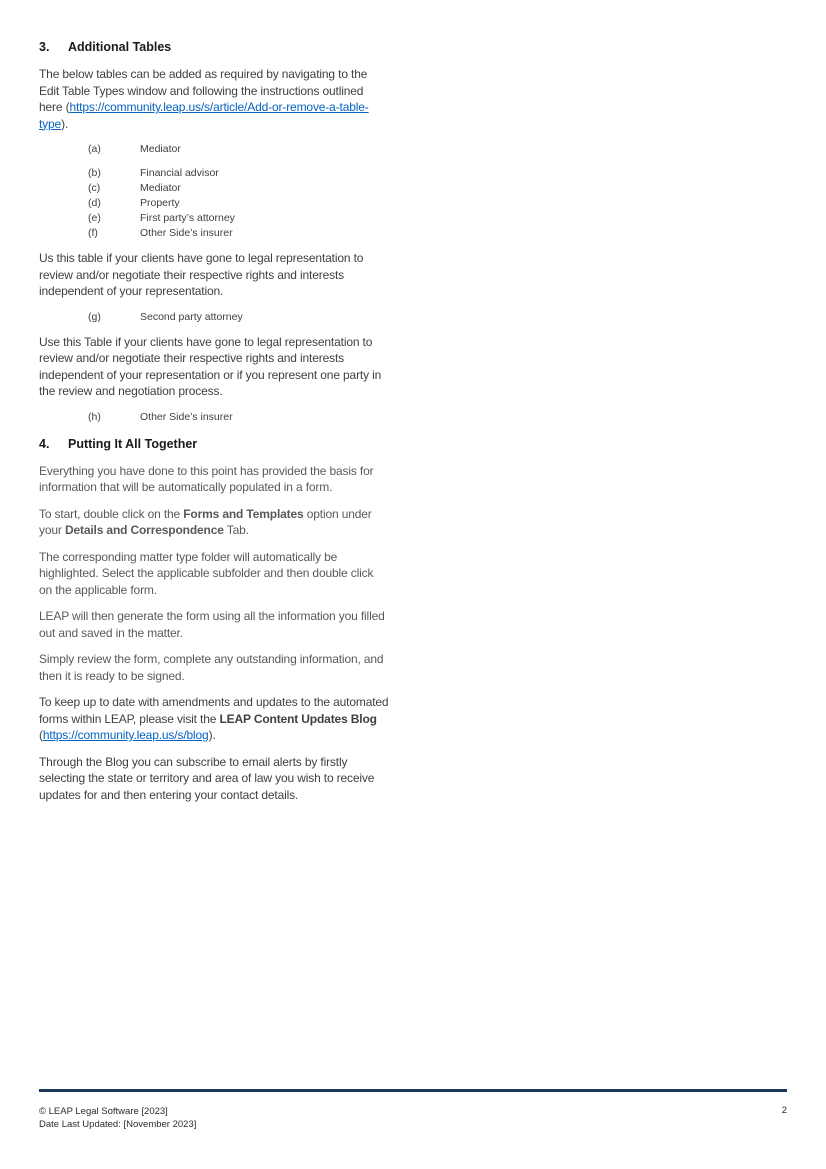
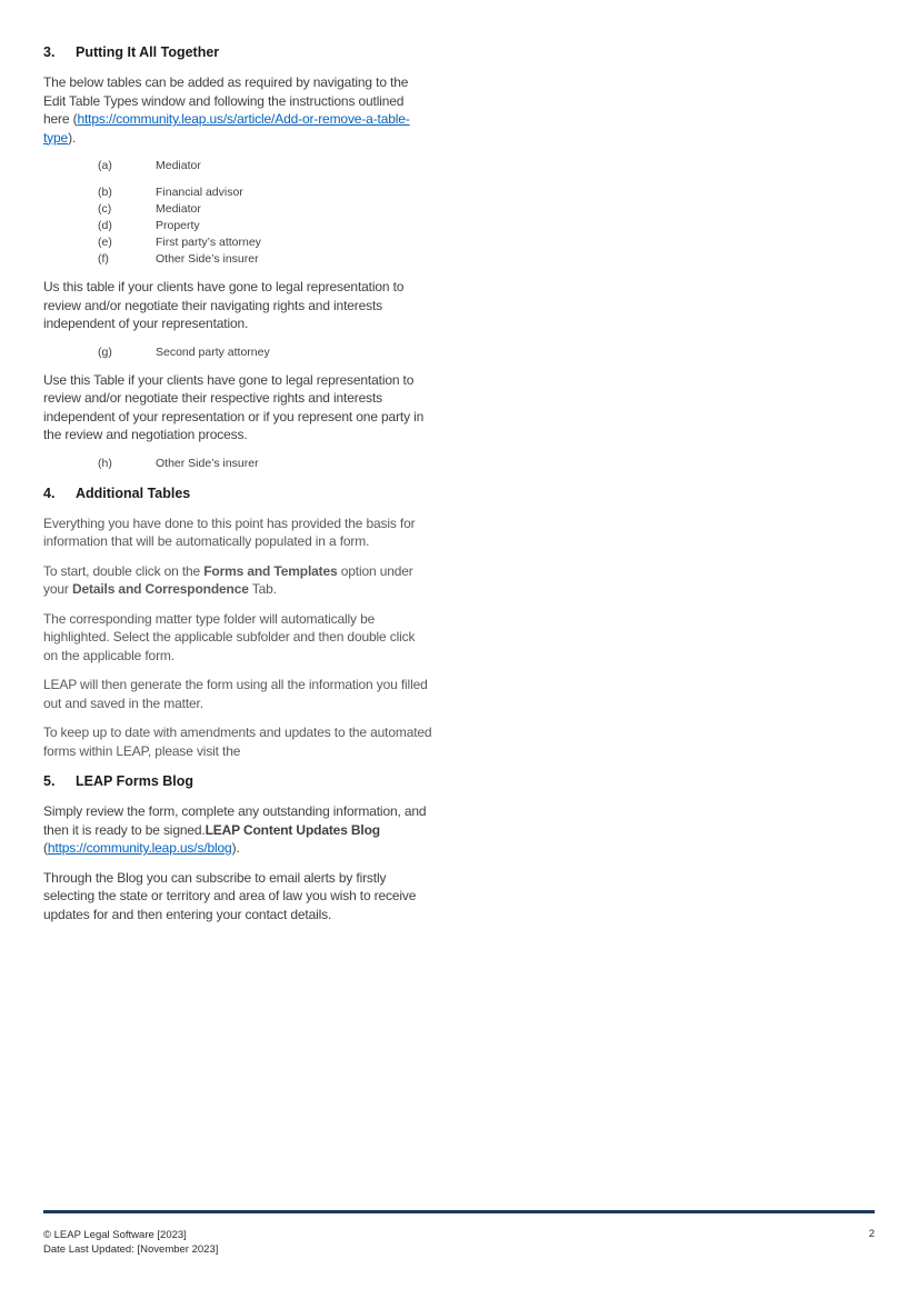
- 3. Additional Tables
+ 3. Putting It All Together
  The below tables can be added as required by navigating to the Edit Table Types window and following the instructions outlined here (https://community.leap.us/s/article/Add-or-remove-a-table-type).
  (a)
  Mediator
  (b)
  Financial advisor
  (c)
  Mediator
  (d)
  Property
  (e)
  First party’s attorney
  (f)
  Other Side’s insurer
- Us this table if your clients have gone to legal representation to review and/or negotiate their respective rights and interests independent of your representation.
+ Us this table if your clients have gone to legal representation to review and/or negotiate their navigating rights and interests independent of your representation.
  (g)
  Second party attorney
  Use this Table if your clients have gone to legal representation to review and/or negotiate their respective rights and interests independent of your representation or if you represent one party in the review and negotiation process.
  (h)
  Other Side’s insurer
- 4. Putting It All Together
+ 4. Additional Tables
  Everything you have done to this point has provided the basis for information that will be automatically populated in a form.
  To start, double click on the Forms and Templates option under your Details and Correspondence Tab.
  The corresponding matter type folder will automatically be highlighted. Select the applicable subfolder and then double click on the applicable form.
  LEAP will then generate the form using all the information you filled out and saved in the matter.
- Simply review the form, complete any outstanding information, and then it is ready to be signed.
+ To keep up to date with amendments and updates to the automated forms within LEAP, please visit the
+ 5. LEAP Forms Blog
- To keep up to date with amendments and updates to the automated forms within LEAP, please visit the LEAP Content Updates Blog (https://community.leap.us/s/blog).
+ Simply review the form, complete any outstanding information, and then it is ready to be signed.LEAP Content Updates Blog (https://community.leap.us/s/blog).
  Through the Blog you can subscribe to email alerts by firstly selecting the state or territory and area of law you wish to receive updates for and then entering your contact details.
  © LEAP Legal Software [2023]
  Date Last Updated: [November 2023]
  2
